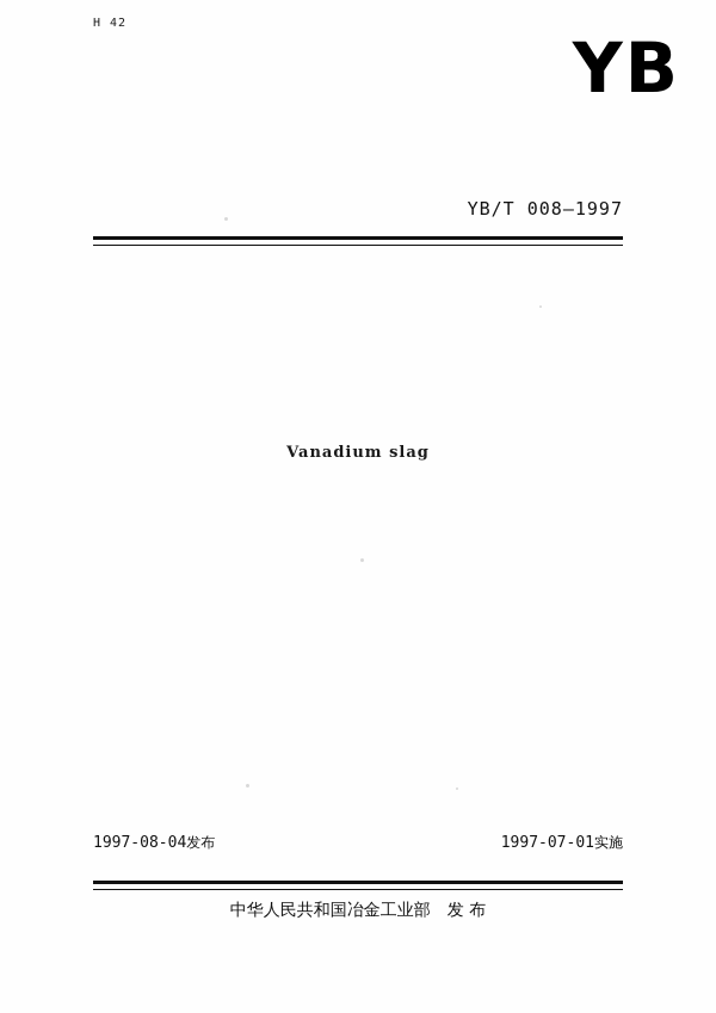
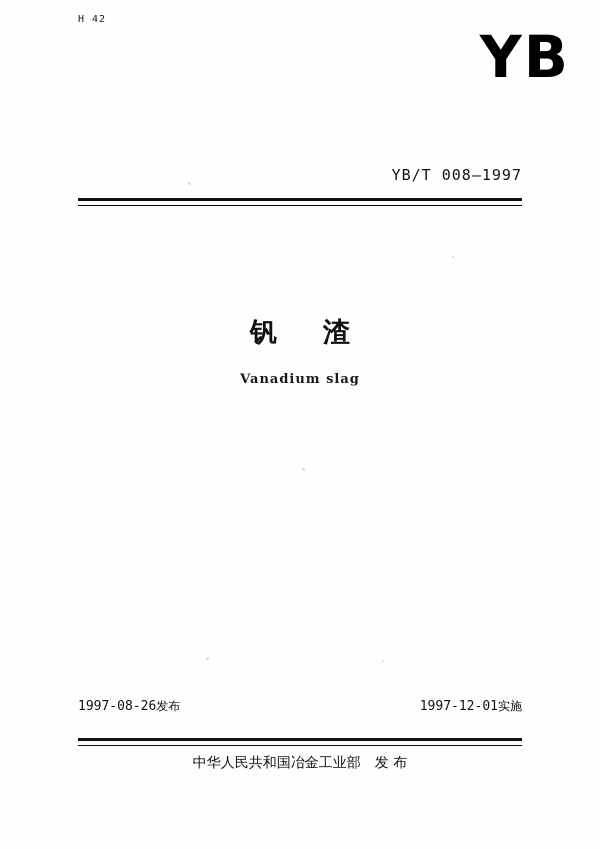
  H 42
  YB
  YB/T 008—1997
+ 钒 渣
  Vanadium slag
- 1997-08-04发布
+ 1997-08-26发布
- 1997-07-01实施
+ 1997-12-01实施
  中华人民共和国冶金工业部 发 布
